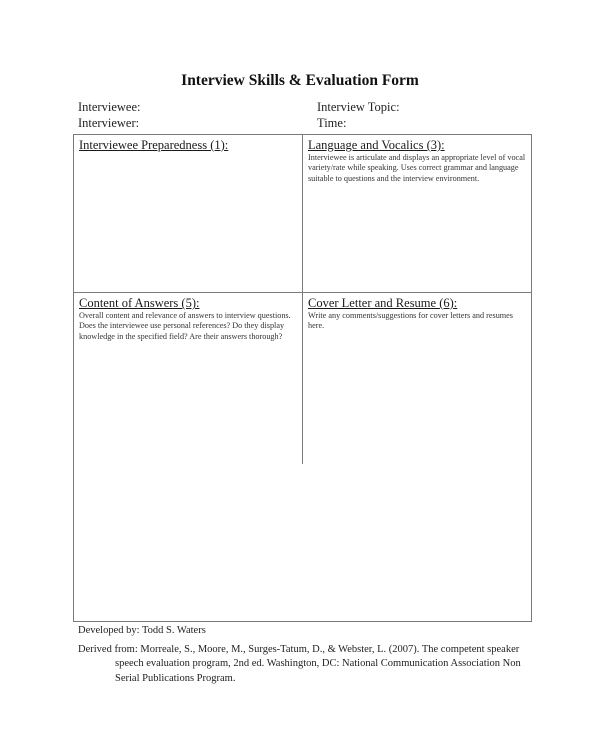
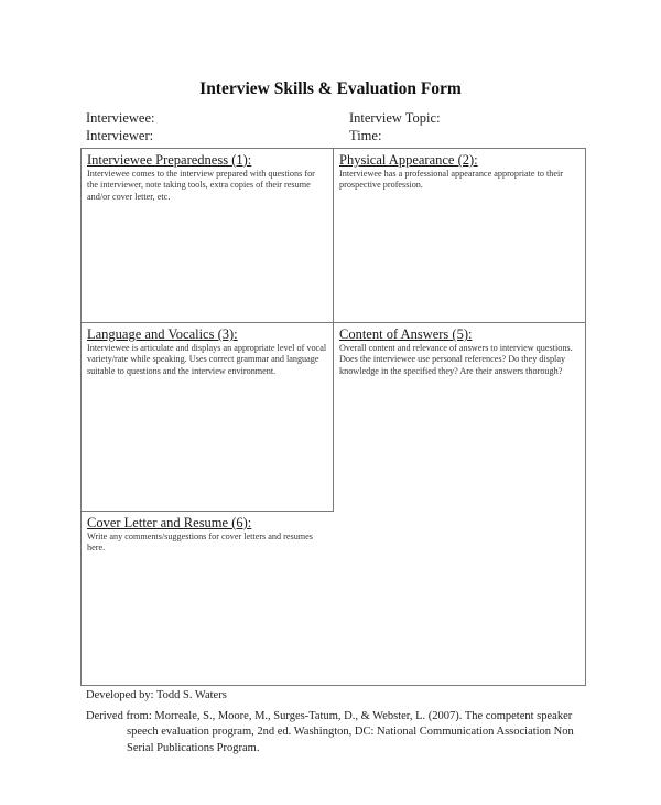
  Interview Skills & Evaluation Form
  Interviewee:
  Interviewer:
  Interview Topic:
  Time:
  Interviewee Preparedness (1):
+ Interviewee comes to the interview prepared with questions for the interviewer, note taking tools, extra copies of their resume and/or cover letter, etc.
+ Physical Appearance (2):
+ Interviewee has a professional appearance appropriate to their prospective profession.
  Language and Vocalics (3):
  Interviewee is articulate and displays an appropriate level of vocal variety/rate while speaking. Uses correct grammar and language suitable to questions and the interview environment.
  Content of Answers (5):
- Overall content and relevance of answers to interview questions. Does the interviewee use personal references? Do they display knowledge in the specified field? Are their answers thorough?
+ Overall content and relevance of answers to interview questions. Does the interviewee use personal references? Do they display knowledge in the specified they? Are their answers thorough?
  Cover Letter and Resume (6):
  Write any comments/suggestions for cover letters and resumes here.
  Developed by: Todd S. Waters
  Derived from: Morreale, S., Moore, M., Surges-Tatum, D., & Webster, L. (2007). The competent speaker speech evaluation program, 2nd ed. Washington, DC: National Communication Association Non Serial Publications Program.
